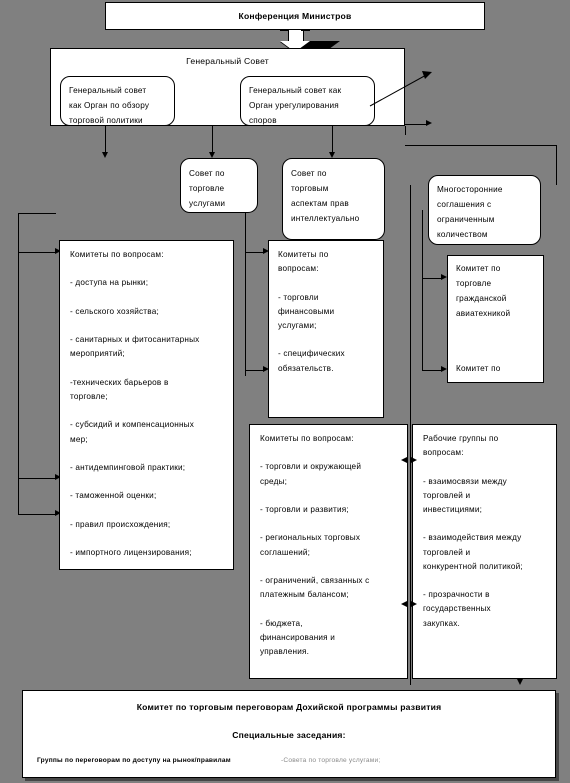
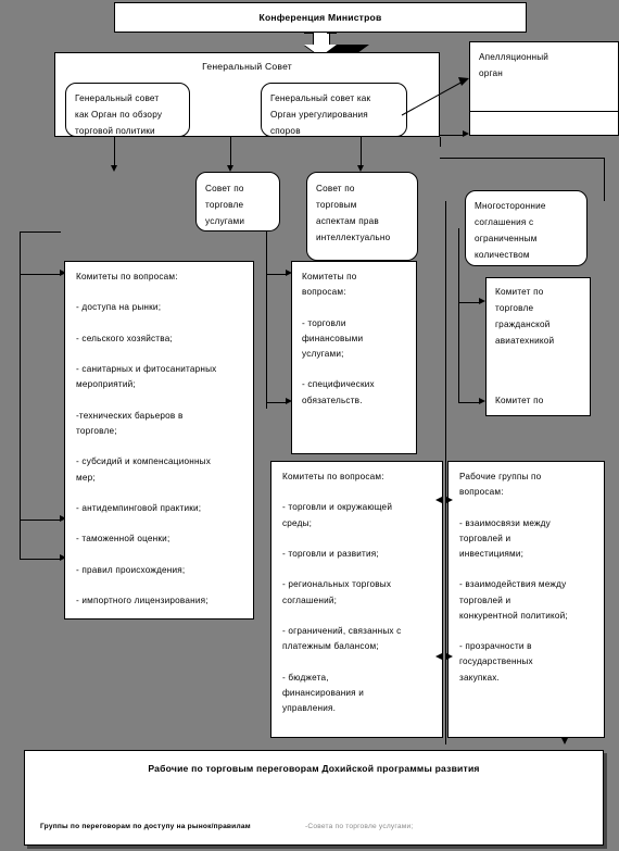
  Конференция Министров
  Генеральный Совет
  Генеральный совет
  как Орган по обзору
  торговой политики
  Генеральный совет как
  Орган урегулирования
  споров
+ Апелляционный
+ орган
  Совет по
  торговле
  услугами
  Совет по
  торговым
  аспектам прав
  интеллектуально
  Многосторонние
  соглашения с
  ограниченным
  количеством
  Комитет по
  торговле
  гражданской
  авиатехникой
  Комитет по
  Комитеты по вопросам:
  - доступа на рынки;
  - сельского хозяйства;
  - санитарных и фитосанитарных
  мероприятий;
  -технических барьеров в
  торговле;
  - субсидий и компенсационных
  мер;
  - антидемпинговой практики;
  - таможенной оценки;
  - правил происхождения;
  - импортного лицензирования;
  Комитеты по
  вопросам:
  - торговли
  финансовыми
  услугами;
  - специфических
  обязательств.
  Комитеты по вопросам:
  - торговли и окружающей
  среды;
  - торговли и развития;
  - региональных торговых
  соглашений;
  - ограничений, связанных с
  платежным балансом;
  - бюджета,
  финансирования и
  управления.
  Рабочие группы по
  вопросам:
  - взаимосвязи между
  торговлей и
  инвестициями;
  - взаимодействия между
  торговлей и
  конкурентной политикой;
  - прозрачности в
  государственных
  закупках.
- Комитет по торговым переговорам Дохийской программы развития
+ Рабочие по торговым переговорам Дохийской программы развития
- Специальные заседания:
